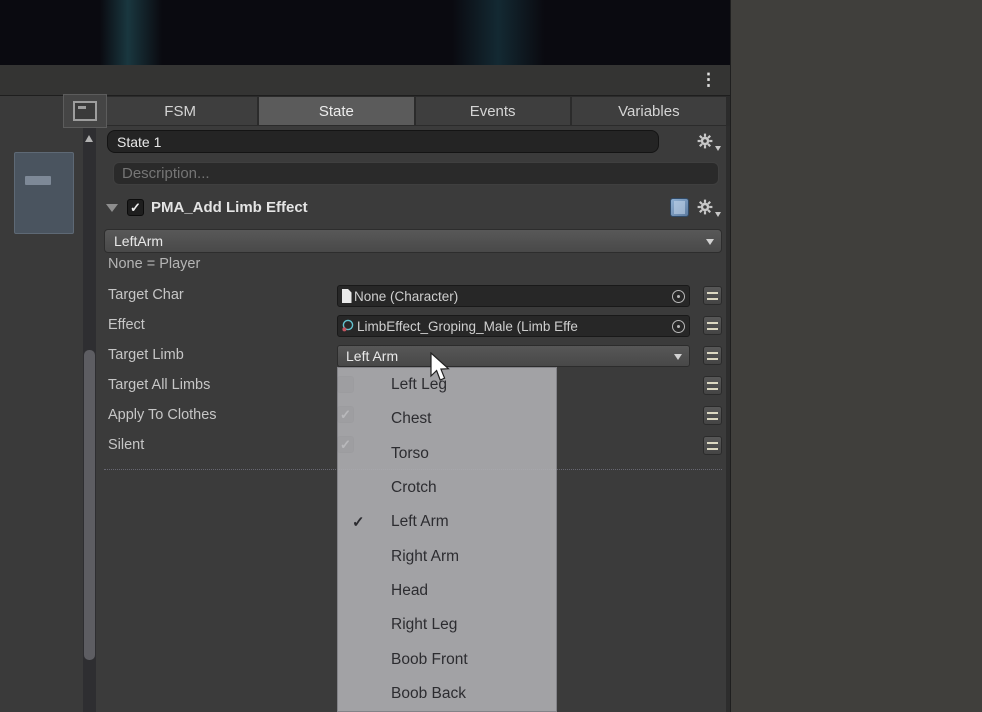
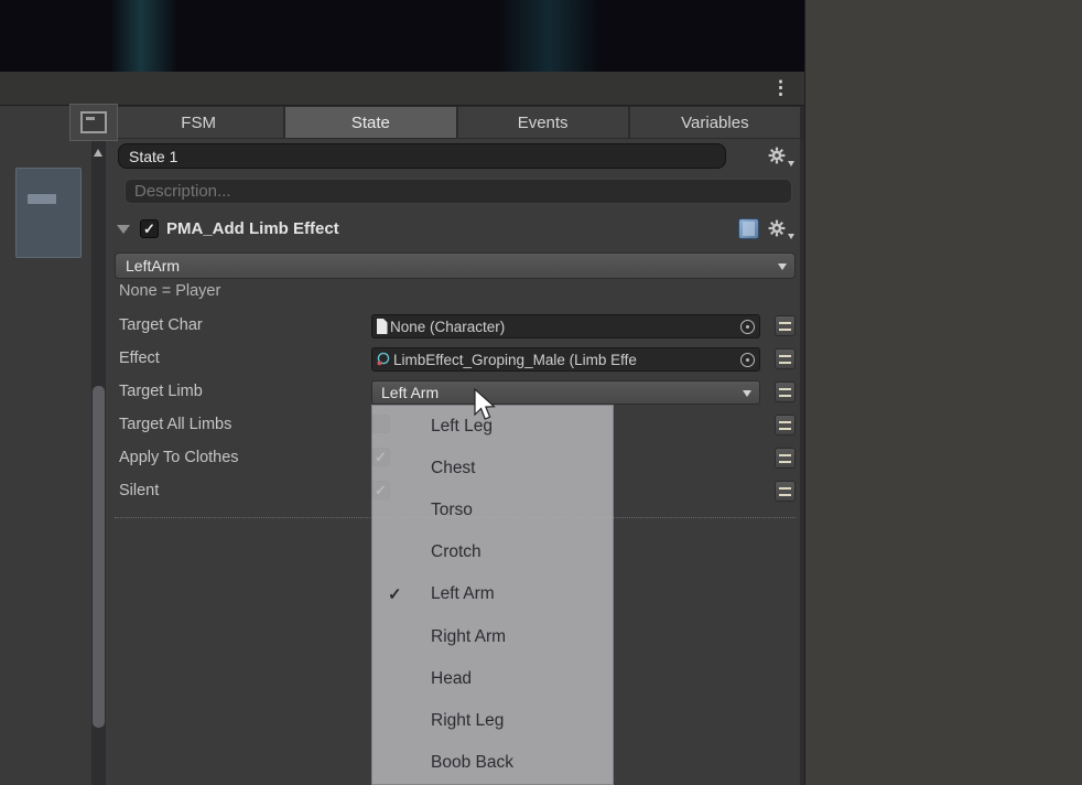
  ⋮
  FSM
  State
  Events
  Variables
  State 1
  Description...
  ✓
  PMA_Add Limb Effect
  LeftArm
  None = Player
  Target Char
  None (Character)
  Effect
  LimbEffect_Groping_Male (Limb Effe
  Target Limb
  Left Arm
  Target All Limbs
  Apply To Clothes
  ✓
  Silent
  ✓
  Left Leg
  Chest
  Torso
  Crotch
  ✓
  Left Arm
  Right Arm
  Head
  Right Leg
- Boob Front
  Boob Back
